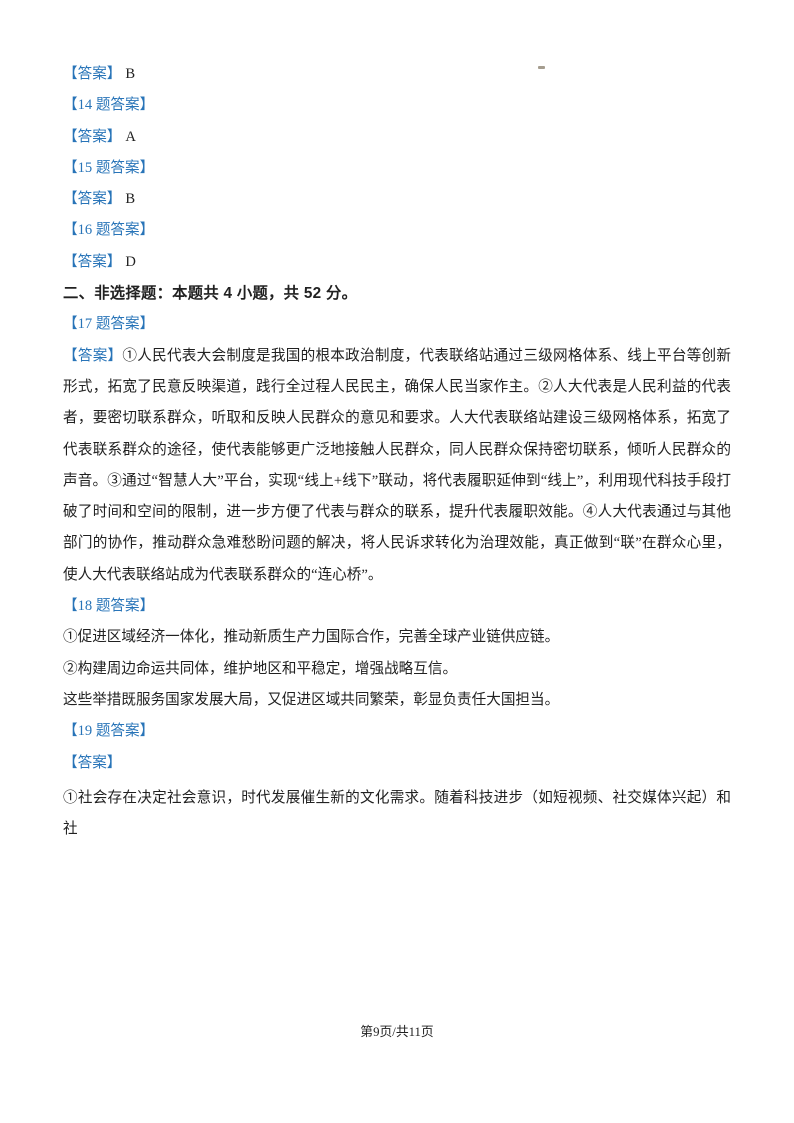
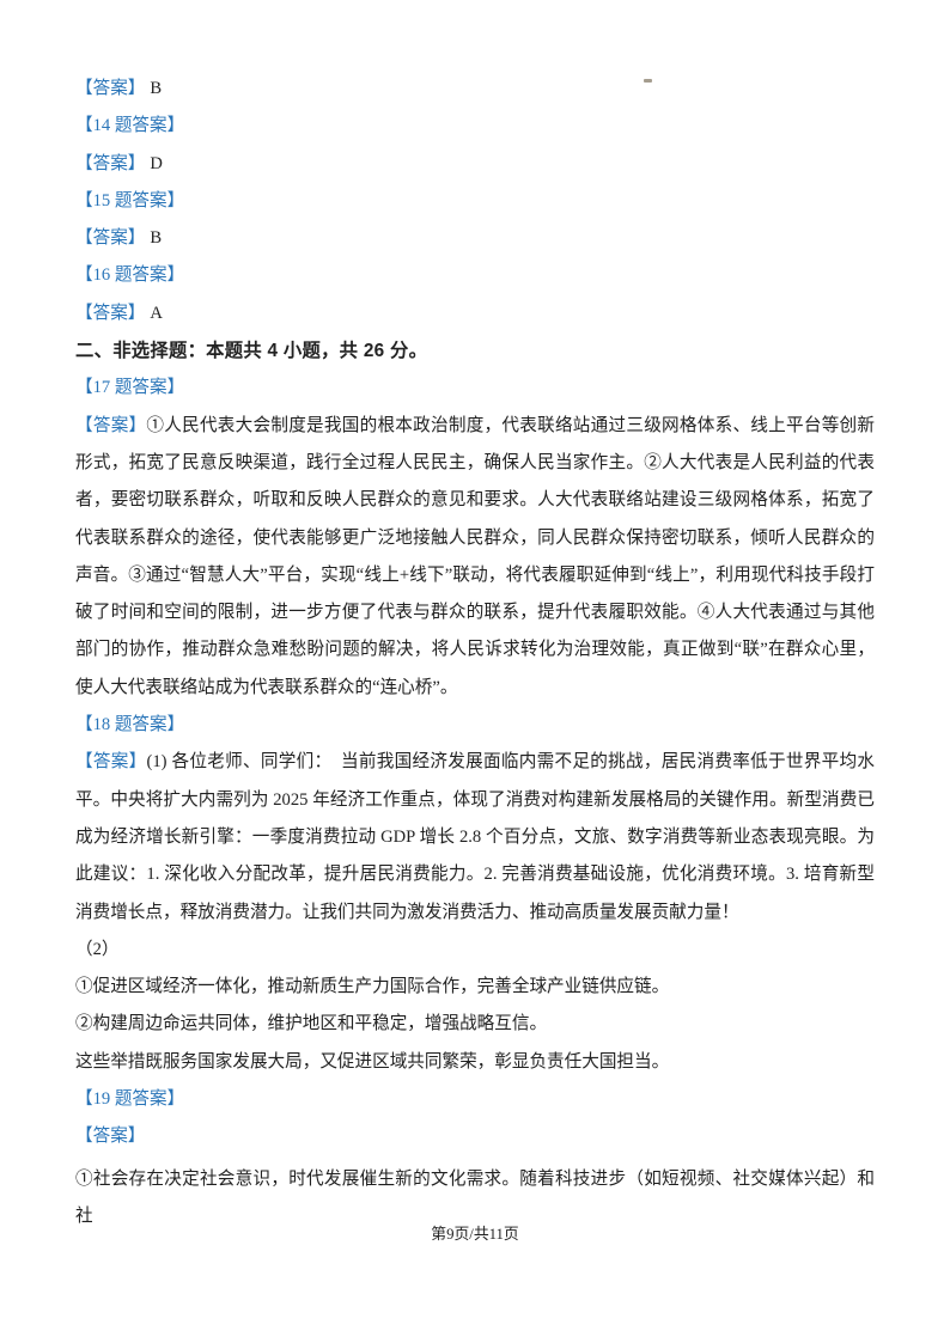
  【答案】 B
  【14 题答案】
- 【答案】 A
+ 【答案】 D
  【15 题答案】
  【答案】 B
  【16 题答案】
- 【答案】 D
+ 【答案】 A
- 二、非选择题：本题共 4 小题，共 52 分。
+ 二、非选择题：本题共 4 小题，共 26 分。
  【17 题答案】
  【答案】①人民代表大会制度是我国的根本政治制度，代表联络站通过三级网格体系、线上平台等创新形式，拓宽了民意反映渠道，践行全过程人民民主，确保人民当家作主。②人大代表是人民利益的代表者，要密切联系群众，听取和反映人民群众的意见和要求。人大代表联络站建设三级网格体系，拓宽了代表联系群众的途径，使代表能够更广泛地接触人民群众，同人民群众保持密切联系，倾听人民群众的声音。③通过“智慧人大”平台，实现“线上+线下”联动，将代表履职延伸到“线上”，利用现代科技手段打破了时间和空间的限制，进一步方便了代表与群众的联系，提升代表履职效能。④人大代表通过与其他部门的协作，推动群众急难愁盼问题的解决，将人民诉求转化为治理效能，真正做到“联”在群众心里，使人大代表联络站成为代表联系群众的“连心桥”。
  【18 题答案】
+ 【答案】(1) 各位老师、同学们： 当前我国经济发展面临内需不足的挑战，居民消费率低于世界平均水平。中央将扩大内需列为 2025 年经济工作重点，体现了消费对构建新发展格局的关键作用。新型消费已成为经济增长新引擎：一季度消费拉动 GDP 增长 2.8 个百分点，文旅、数字消费等新业态表现亮眼。为此建议：1. 深化收入分配改革，提升居民消费能力。2. 完善消费基础设施，优化消费环境。3. 培育新型消费增长点，释放消费潜力。让我们共同为激发消费活力、推动高质量发展贡献力量！
+ （2）
  ①促进区域经济一体化，推动新质生产力国际合作，完善全球产业链供应链。
  ②构建周边命运共同体，维护地区和平稳定，增强战略互信。
  这些举措既服务国家发展大局，又促进区域共同繁荣，彰显负责任大国担当。
  【19 题答案】
  【答案】
  ①社会存在决定社会意识，时代发展催生新的文化需求。随着科技进步（如短视频、社交媒体兴起）和社
  第9页/共11页
